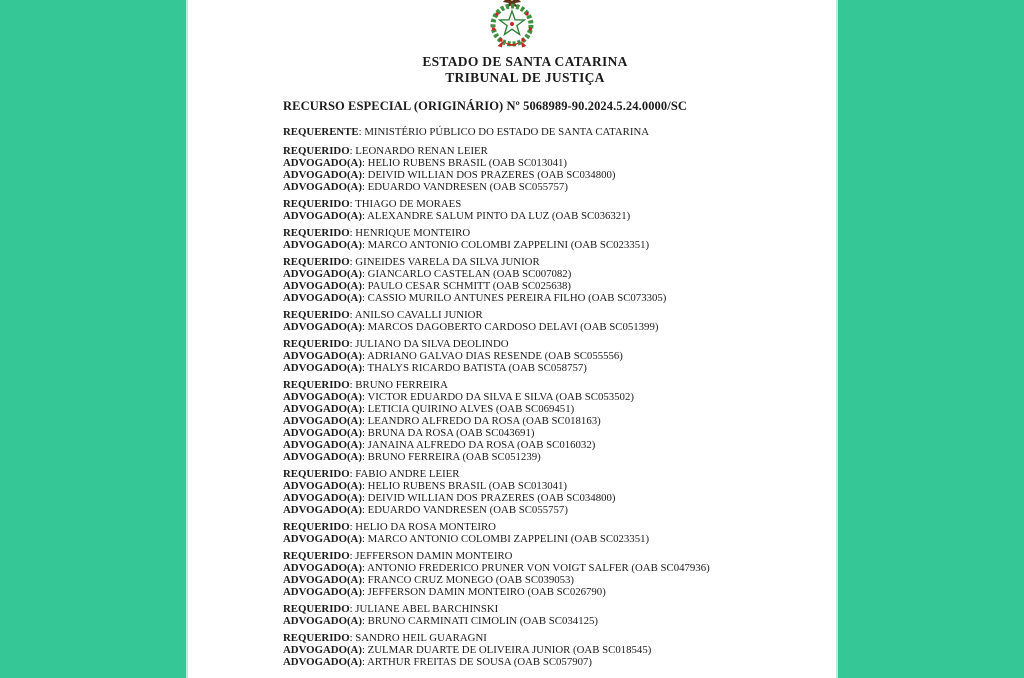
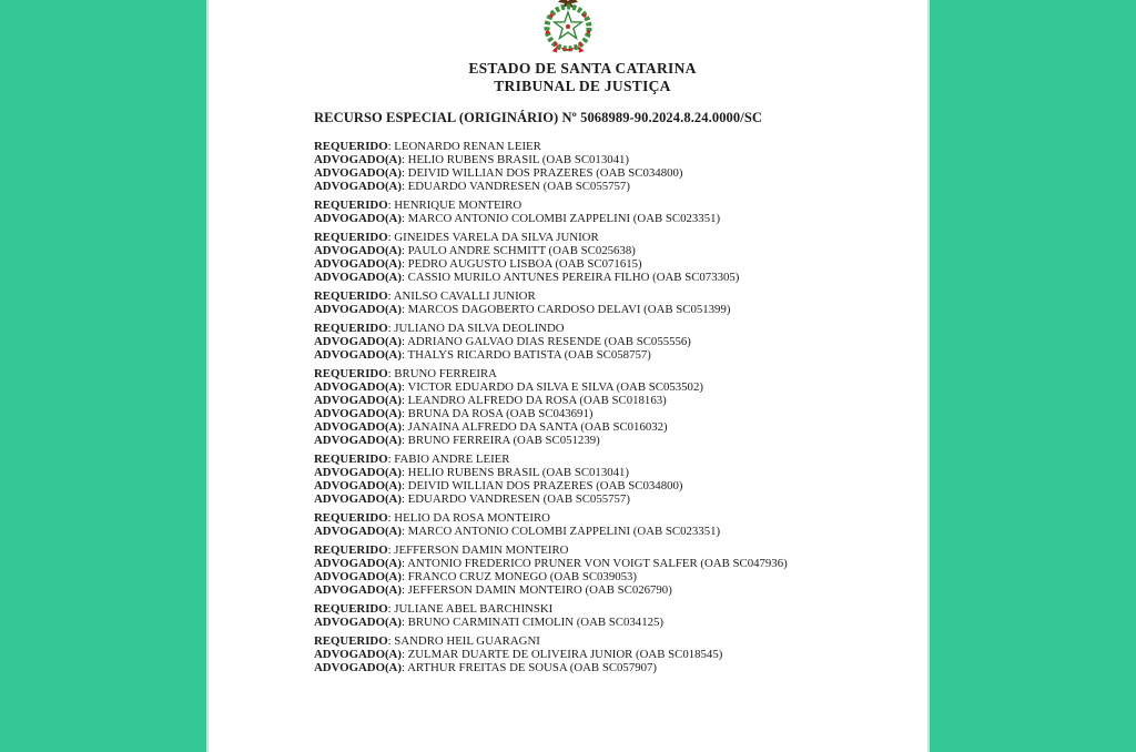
  ESTADO DE SANTA CATARINA
  TRIBUNAL DE JUSTIÇA
- RECURSO ESPECIAL (ORIGINÁRIO) Nº 5068989-90.2024.5.24.0000/SC
+ RECURSO ESPECIAL (ORIGINÁRIO) Nº 5068989-90.2024.8.24.0000/SC
- REQUERENTE: MINISTÉRIO PÚBLICO DO ESTADO DE SANTA CATARINA
  REQUERIDO: LEONARDO RENAN LEIER
  ADVOGADO(A): HELIO RUBENS BRASIL (OAB SC013041)
  ADVOGADO(A): DEIVID WILLIAN DOS PRAZERES (OAB SC034800)
  ADVOGADO(A): EDUARDO VANDRESEN (OAB SC055757)
- REQUERIDO: THIAGO DE MORAES
- ADVOGADO(A): ALEXANDRE SALUM PINTO DA LUZ (OAB SC036321)
  REQUERIDO: HENRIQUE MONTEIRO
  ADVOGADO(A): MARCO ANTONIO COLOMBI ZAPPELINI (OAB SC023351)
  REQUERIDO: GINEIDES VARELA DA SILVA JUNIOR
- ADVOGADO(A): GIANCARLO CASTELAN (OAB SC007082)
- ADVOGADO(A): PAULO CESAR SCHMITT (OAB SC025638)
+ ADVOGADO(A): PAULO ANDRE SCHMITT (OAB SC025638)
+ ADVOGADO(A): PEDRO AUGUSTO LISBOA (OAB SC071615)
  ADVOGADO(A): CASSIO MURILO ANTUNES PEREIRA FILHO (OAB SC073305)
  REQUERIDO: ANILSO CAVALLI JUNIOR
  ADVOGADO(A): MARCOS DAGOBERTO CARDOSO DELAVI (OAB SC051399)
  REQUERIDO: JULIANO DA SILVA DEOLINDO
  ADVOGADO(A): ADRIANO GALVAO DIAS RESENDE (OAB SC055556)
  ADVOGADO(A): THALYS RICARDO BATISTA (OAB SC058757)
  REQUERIDO: BRUNO FERREIRA
  ADVOGADO(A): VICTOR EDUARDO DA SILVA E SILVA (OAB SC053502)
- ADVOGADO(A): LETICIA QUIRINO ALVES (OAB SC069451)
  ADVOGADO(A): LEANDRO ALFREDO DA ROSA (OAB SC018163)
  ADVOGADO(A): BRUNA DA ROSA (OAB SC043691)
- ADVOGADO(A): JANAINA ALFREDO DA ROSA (OAB SC016032)
+ ADVOGADO(A): JANAINA ALFREDO DA SANTA (OAB SC016032)
  ADVOGADO(A): BRUNO FERREIRA (OAB SC051239)
  REQUERIDO: FABIO ANDRE LEIER
  ADVOGADO(A): HELIO RUBENS BRASIL (OAB SC013041)
  ADVOGADO(A): DEIVID WILLIAN DOS PRAZERES (OAB SC034800)
  ADVOGADO(A): EDUARDO VANDRESEN (OAB SC055757)
  REQUERIDO: HELIO DA ROSA MONTEIRO
  ADVOGADO(A): MARCO ANTONIO COLOMBI ZAPPELINI (OAB SC023351)
  REQUERIDO: JEFFERSON DAMIN MONTEIRO
  ADVOGADO(A): ANTONIO FREDERICO PRUNER VON VOIGT SALFER (OAB SC047936)
  ADVOGADO(A): FRANCO CRUZ MONEGO (OAB SC039053)
  ADVOGADO(A): JEFFERSON DAMIN MONTEIRO (OAB SC026790)
  REQUERIDO: JULIANE ABEL BARCHINSKI
  ADVOGADO(A): BRUNO CARMINATI CIMOLIN (OAB SC034125)
  REQUERIDO: SANDRO HEIL GUARAGNI
  ADVOGADO(A): ZULMAR DUARTE DE OLIVEIRA JUNIOR (OAB SC018545)
  ADVOGADO(A): ARTHUR FREITAS DE SOUSA (OAB SC057907)
